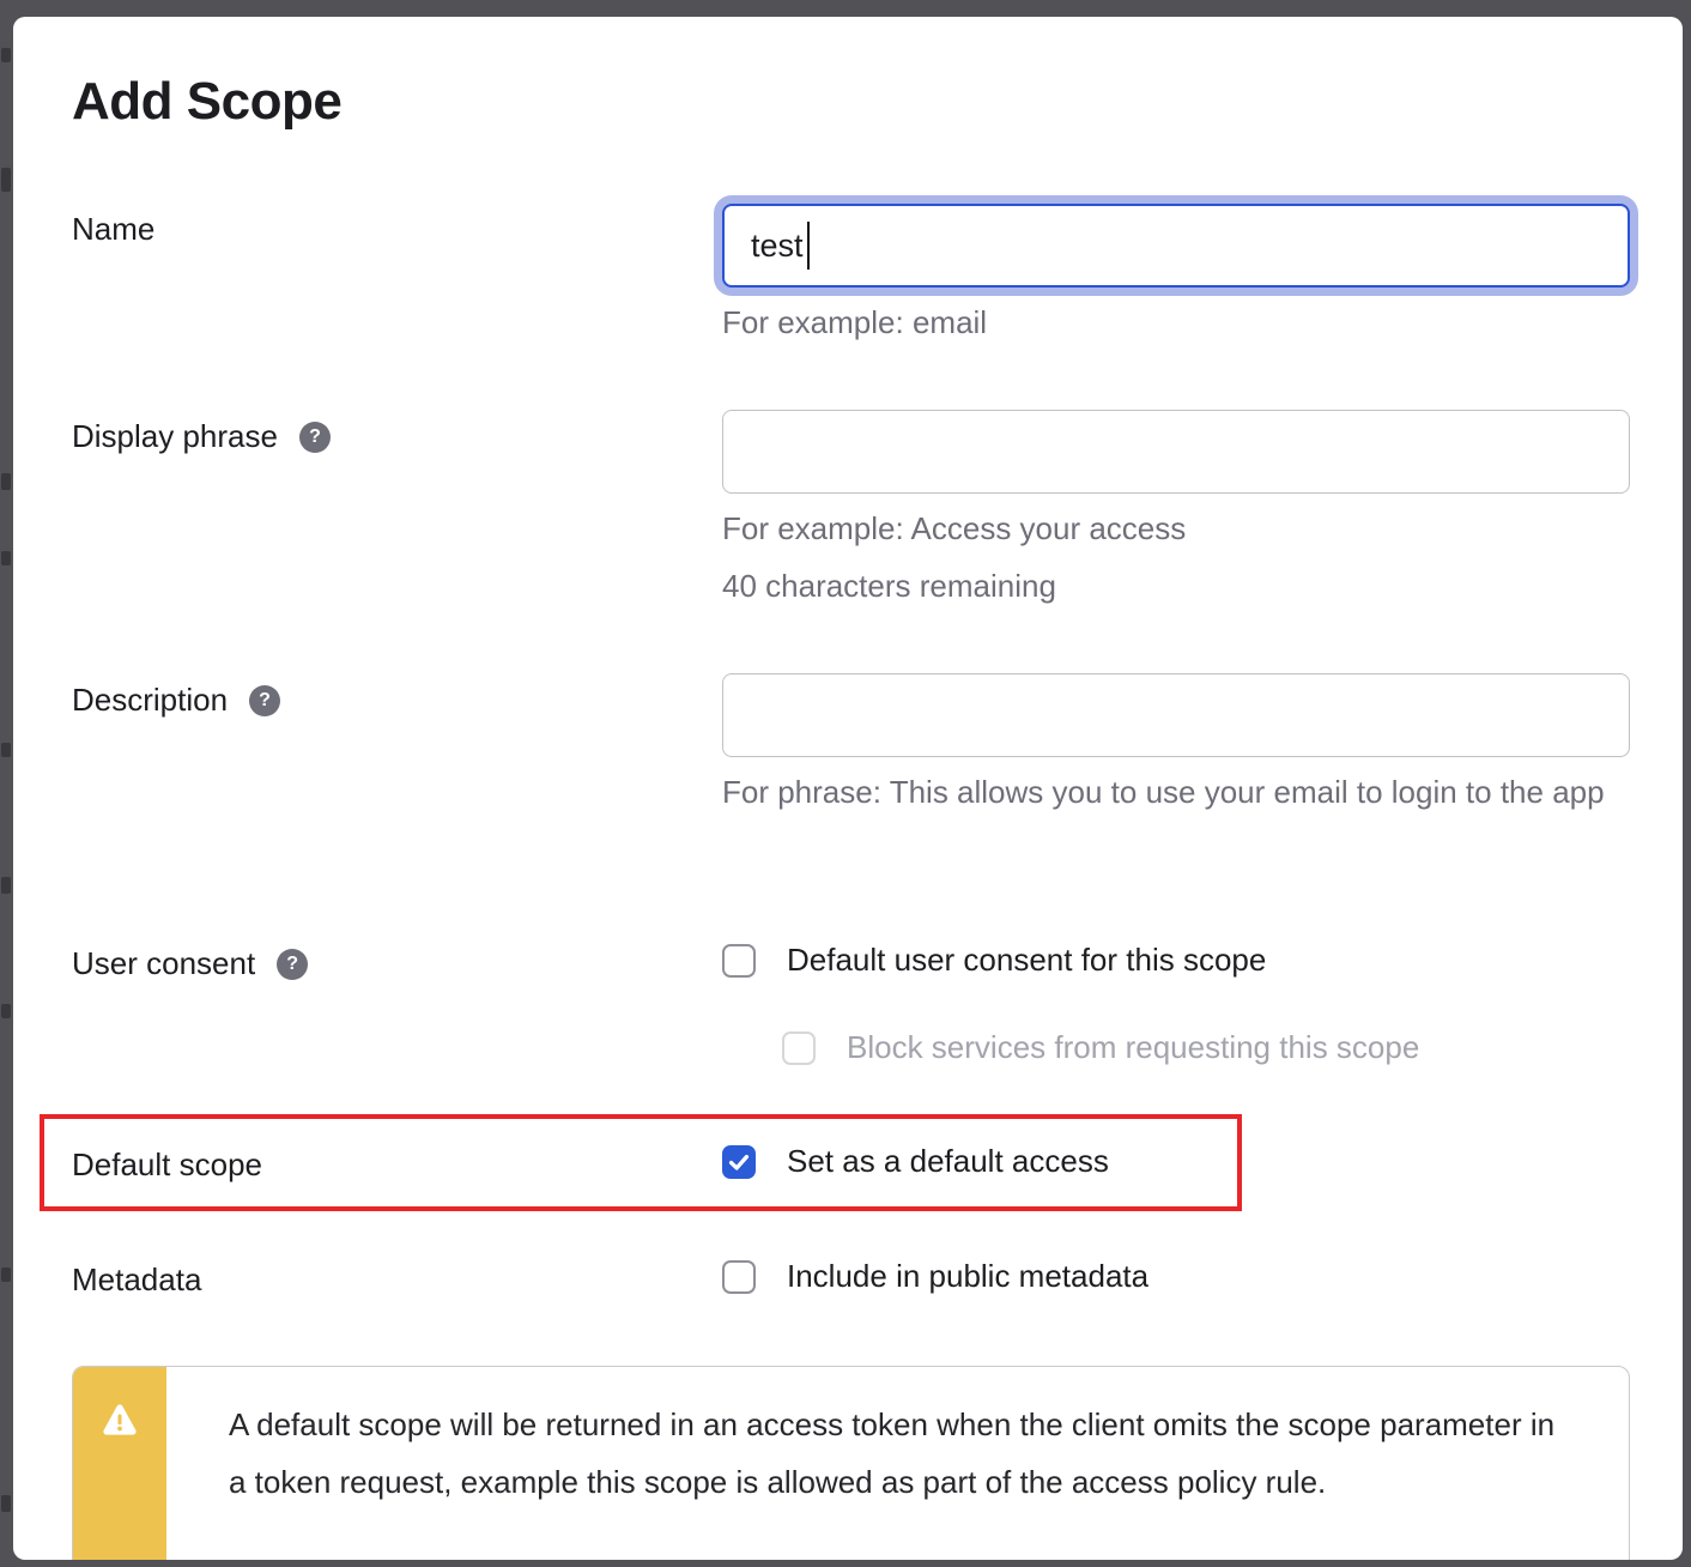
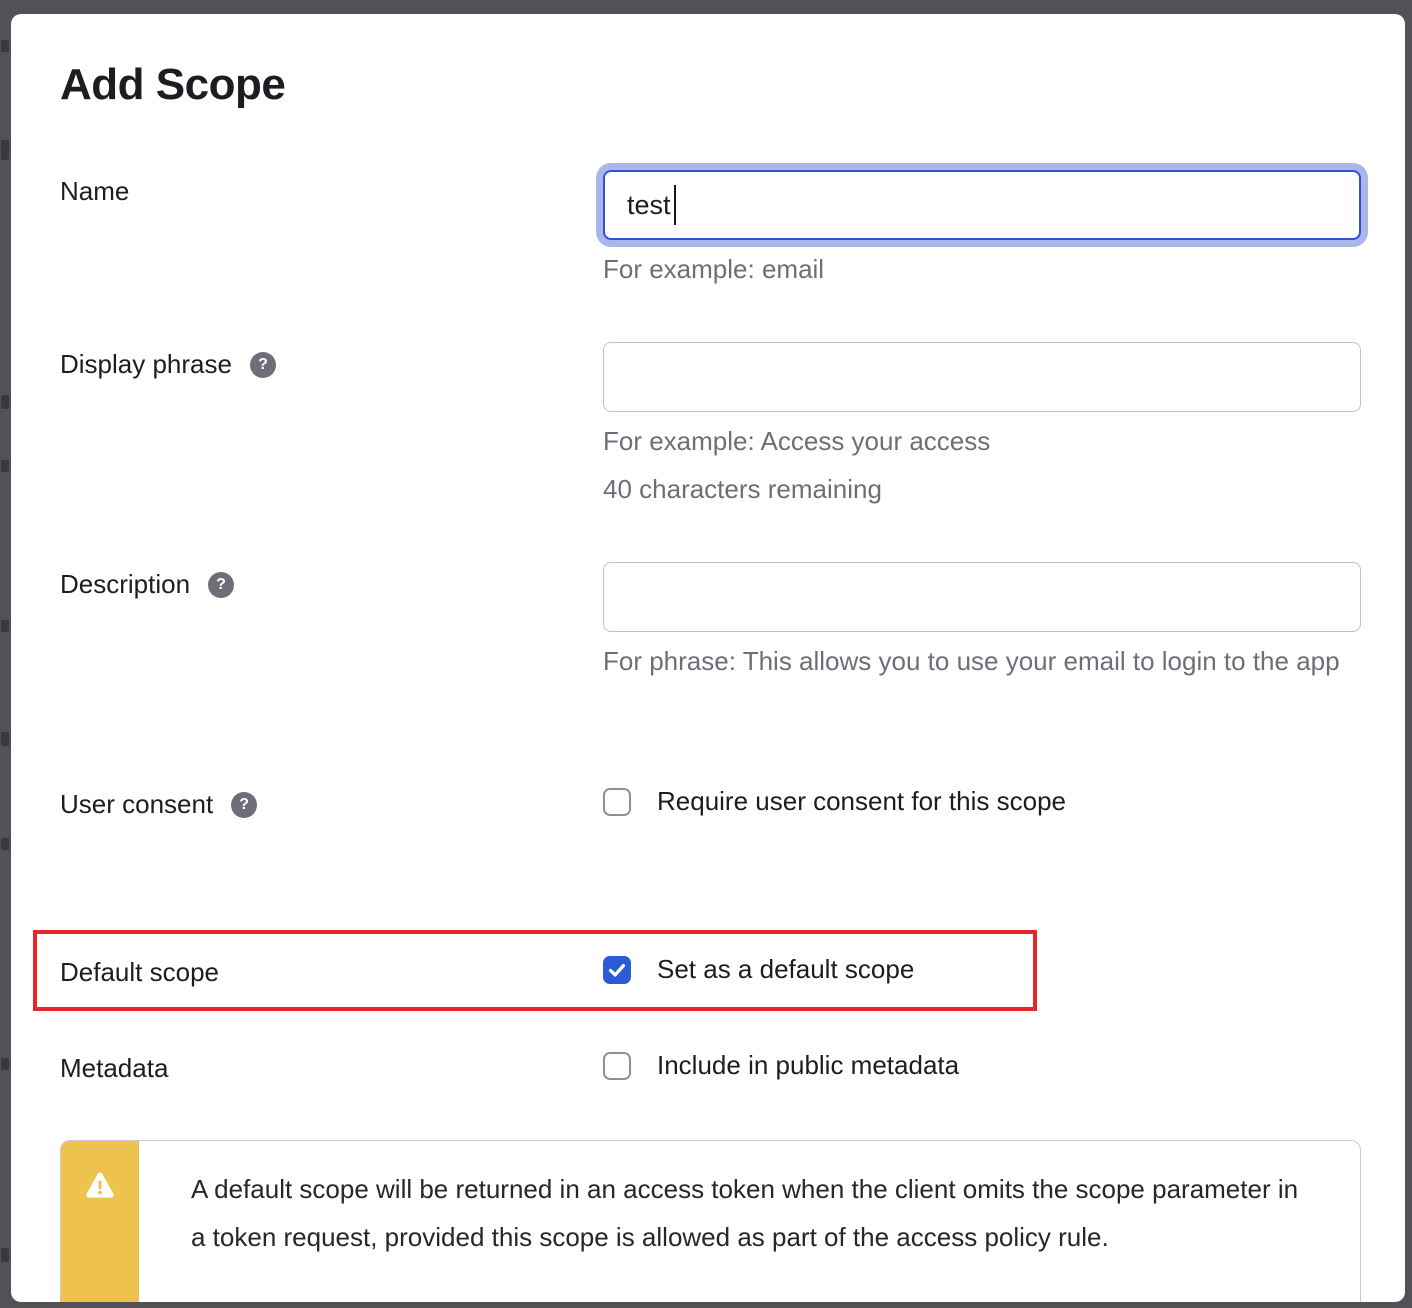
  Add Scope
  Name
  test
  For example: email
  Display phrase
  ?
  For example: Access your access
  40 characters remaining
  Description
  ?
  For phrase: This allows you to use your email to login to the app
  User consent
  ?
- Default user consent for this scope
+ Require user consent for this scope
- Block services from requesting this scope
  Default scope
- Set as a default access
+ Set as a default scope
  Metadata
  Include in public metadata
- A default scope will be returned in an access token when the client omits the scope parameter in a token request, example this scope is allowed as part of the access policy rule.
+ A default scope will be returned in an access token when the client omits the scope parameter in a token request, provided this scope is allowed as part of the access policy rule.
